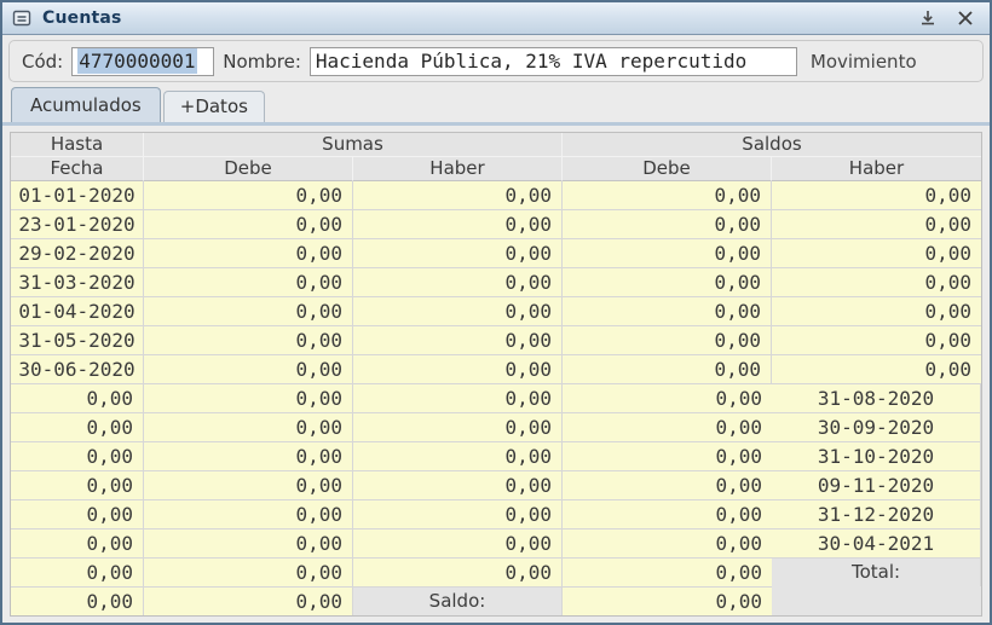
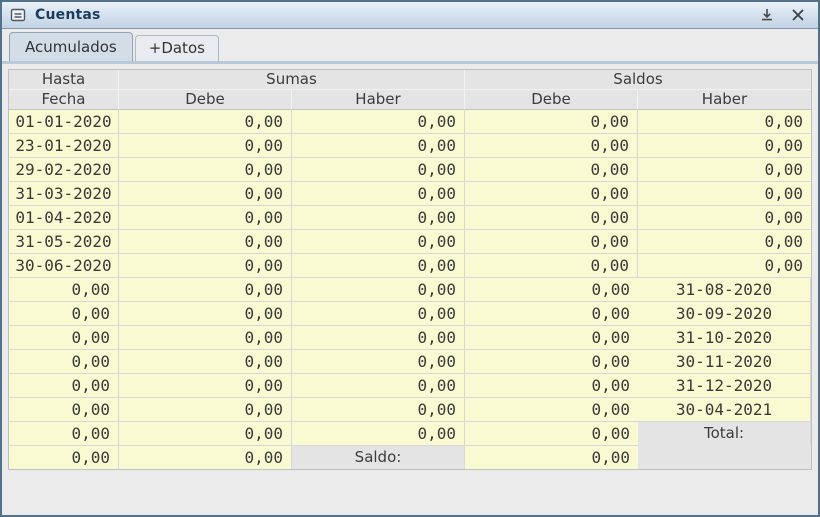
  Cuentas
- Cód:
- 4770000001
- Nombre:
- Hacienda Pública, 21% IVA repercutido
- Movimiento
  Acumulados
  +Datos
  Hasta
  Sumas
  Saldos
  Fecha
  Debe
  Haber
  Debe
  Haber
  01-01-2020
  0,00
  0,00
  0,00
  0,00
  23-01-2020
  0,00
  0,00
  0,00
  0,00
  29-02-2020
  0,00
  0,00
  0,00
  0,00
  31-03-2020
  0,00
  0,00
  0,00
  0,00
  01-04-2020
  0,00
  0,00
  0,00
  0,00
  31-05-2020
  0,00
  0,00
  0,00
  0,00
  30-06-2020
  0,00
  0,00
  0,00
  0,00
  0,00
  0,00
  0,00
  0,00
  31-08-2020
  0,00
  0,00
  0,00
  0,00
  30-09-2020
  0,00
  0,00
  0,00
  0,00
  31-10-2020
  0,00
  0,00
  0,00
  0,00
- 09-11-2020
+ 30-11-2020
  0,00
  0,00
  0,00
  0,00
  31-12-2020
  0,00
  0,00
  0,00
  0,00
  30-04-2021
  0,00
  0,00
  0,00
  0,00
  Total:
  0,00
  0,00
  Saldo:
  0,00
